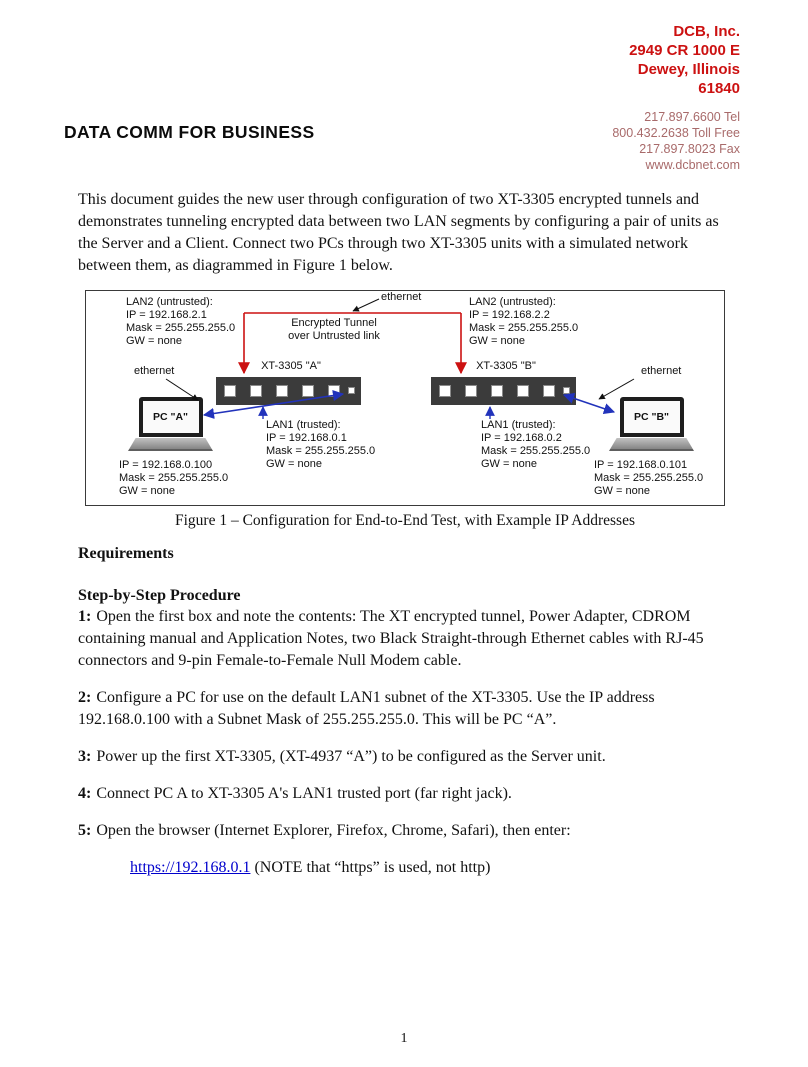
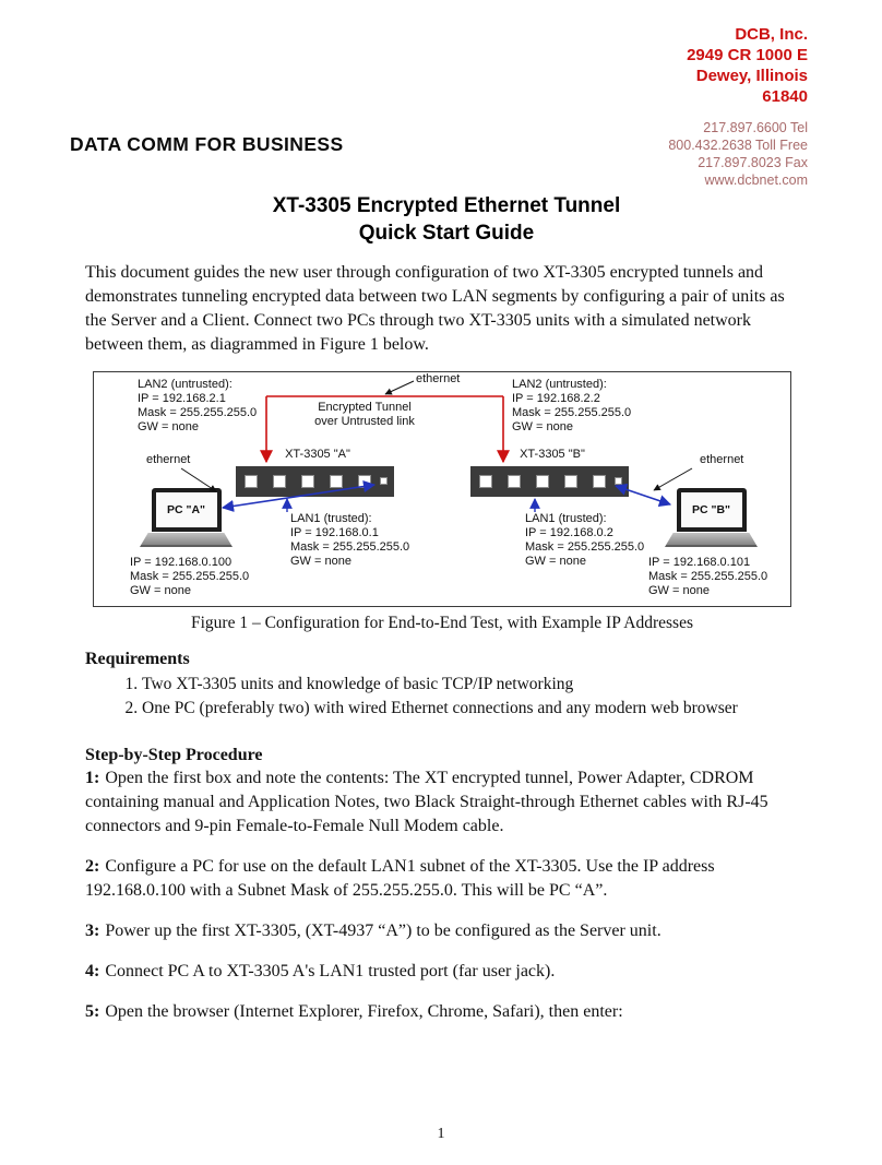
  DATA COMM FOR BUSINESS
  DCB, Inc.
  2949 CR 1000 E
  Dewey, Illinois
  61840
  217.897.6600 Tel
  800.432.2638 Toll Free
  217.897.8023 Fax
  www.dcbnet.com
+ XT-3305 Encrypted Ethernet Tunnel
+ Quick Start Guide
  This document guides the new user through configuration of two XT-3305 encrypted tunnels and demonstrates tunneling encrypted data between two LAN segments by configuring a pair of units as the Server and a Client. Connect two PCs through two XT-3305 units with a simulated network between them, as diagrammed in Figure 1 below.
  PC "A"
  PC "B"
  LAN2 (untrusted):
  IP = 192.168.2.1
  Mask = 255.255.255.0
  GW = none
  LAN2 (untrusted):
  IP = 192.168.2.2
  Mask = 255.255.255.0
  GW = none
  ethernet
  Encrypted Tunnel
  over Untrusted link
  ethernet
  XT-3305 "A"
  XT-3305 "B"
  ethernet
  LAN1 (trusted):
  IP = 192.168.0.1
  Mask = 255.255.255.0
  GW = none
  LAN1 (trusted):
  IP = 192.168.0.2
  Mask = 255.255.255.0
  GW = none
  IP = 192.168.0.100
  Mask = 255.255.255.0
  GW = none
  IP = 192.168.0.101
  Mask = 255.255.255.0
  GW = none
  Figure 1 – Configuration for End-to-End Test, with Example IP Addresses
  Requirements
+ Two XT-3305 units and knowledge of basic TCP/IP networking
+ One PC (preferably two) with wired Ethernet connections and any modern web browser
  Step-by-Step Procedure
  1: Open the first box and note the contents: The XT encrypted tunnel, Power Adapter, CDROM containing manual and Application Notes, two Black Straight-through Ethernet cables with RJ-45 connectors and 9-pin Female-to-Female Null Modem cable.
  2: Configure a PC for use on the default LAN1 subnet of the XT-3305. Use the IP address 192.168.0.100 with a Subnet Mask of 255.255.255.0. This will be PC “A”.
  3: Power up the first XT-3305, (XT-4937 “A”) to be configured as the Server unit.
- 4: Connect PC A to XT-3305 A's LAN1 trusted port (far right jack).
+ 4: Connect PC A to XT-3305 A's LAN1 trusted port (far user jack).
  5: Open the browser (Internet Explorer, Firefox, Chrome, Safari), then enter:
- https://192.168.0.1 (NOTE that “https” is used, not http)
  1
